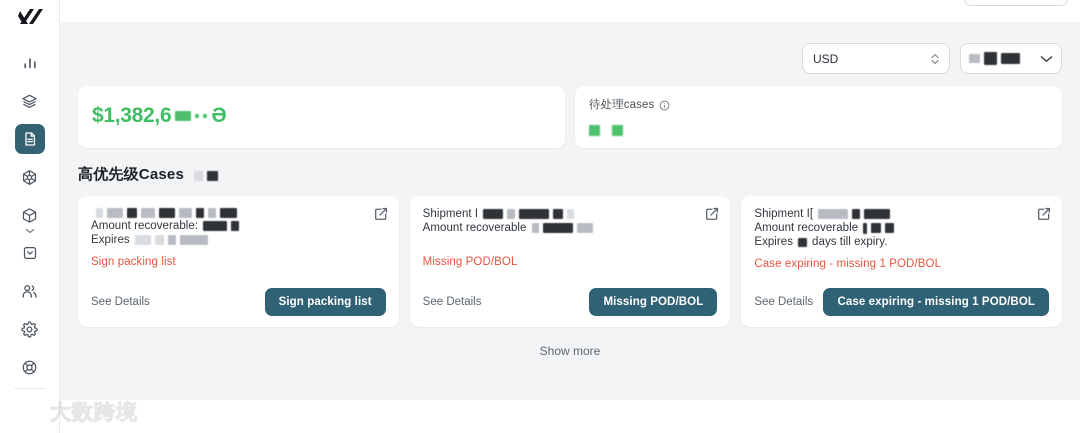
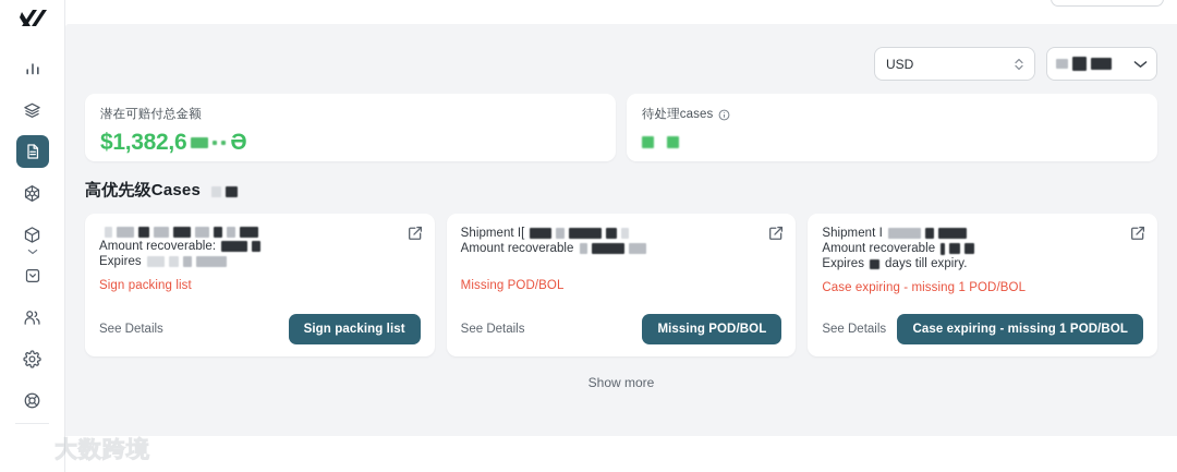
  USD
+ 潜在可赔付总金额
  $1,382,6
  Ə
  待处理cases
  高优先级Cases
  Amount recoverable:
  Expires
  Sign packing list
  See Details
  Sign packing list
- Shipment I
+ Shipment I[
  Amount recoverable
  Missing POD/BOL
  See Details
  Missing POD/BOL
- Shipment I[
+ Shipment I
  Amount recoverable
  Expires
  days till expiry.
  Case expiring - missing 1 POD/BOL
  See Details
  Case expiring - missing 1 POD/BOL
  Show more
  大数跨境
